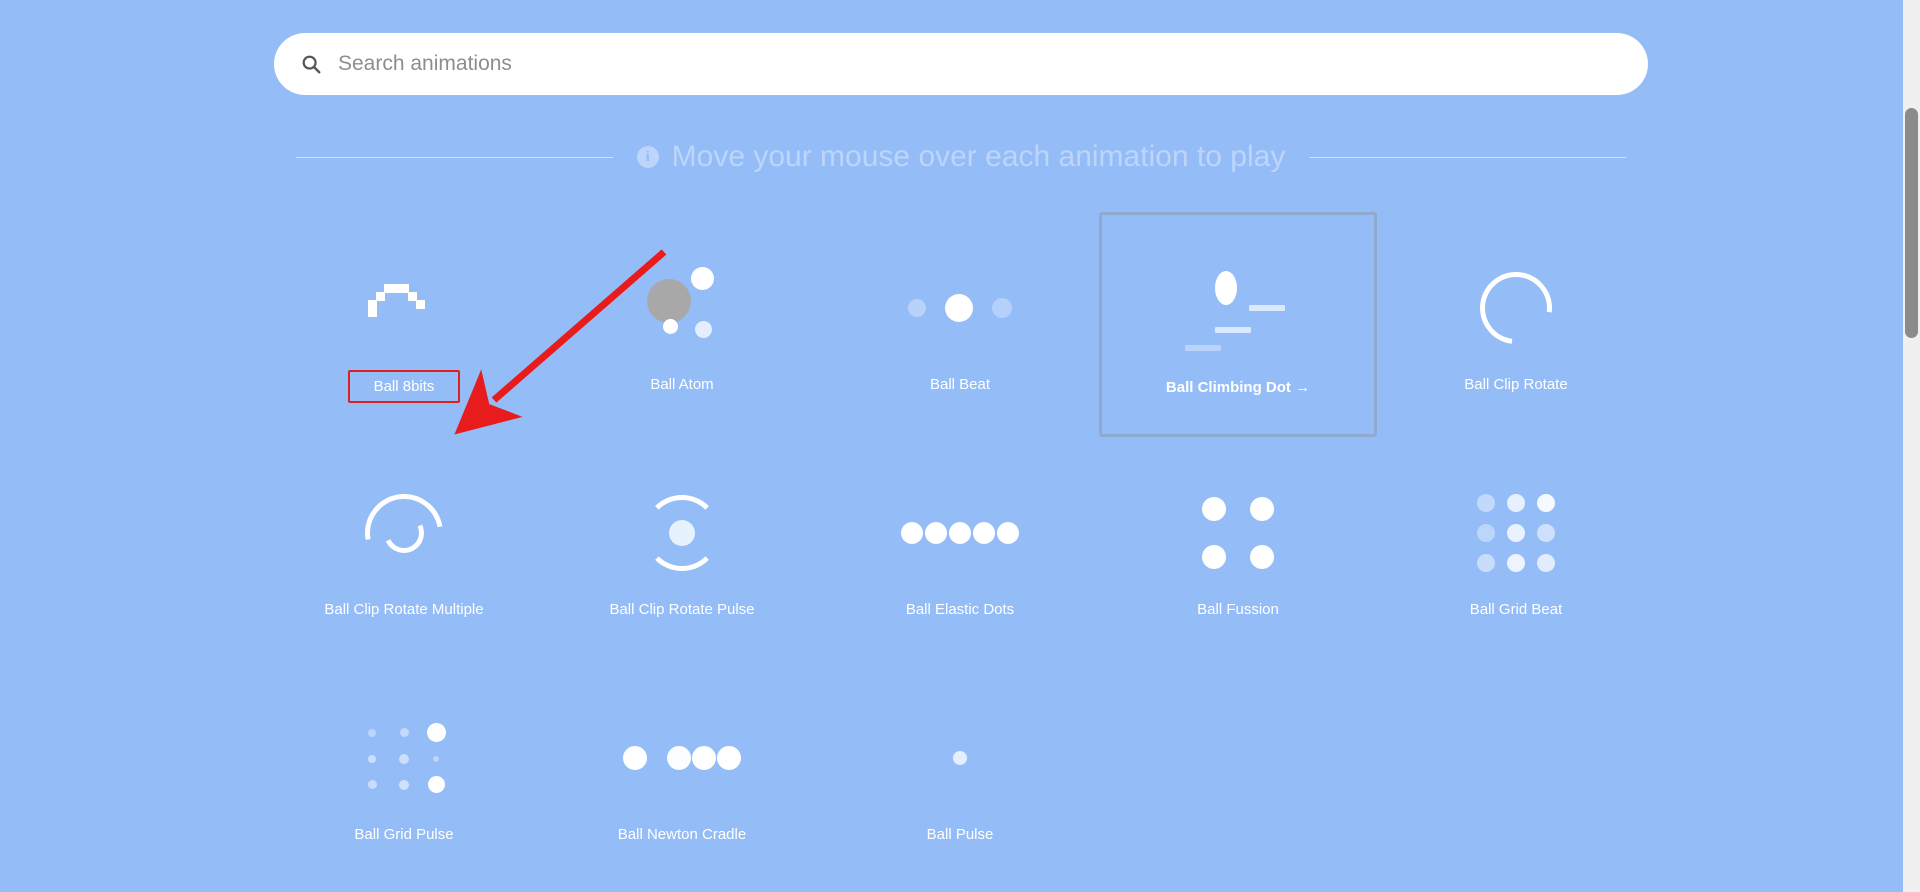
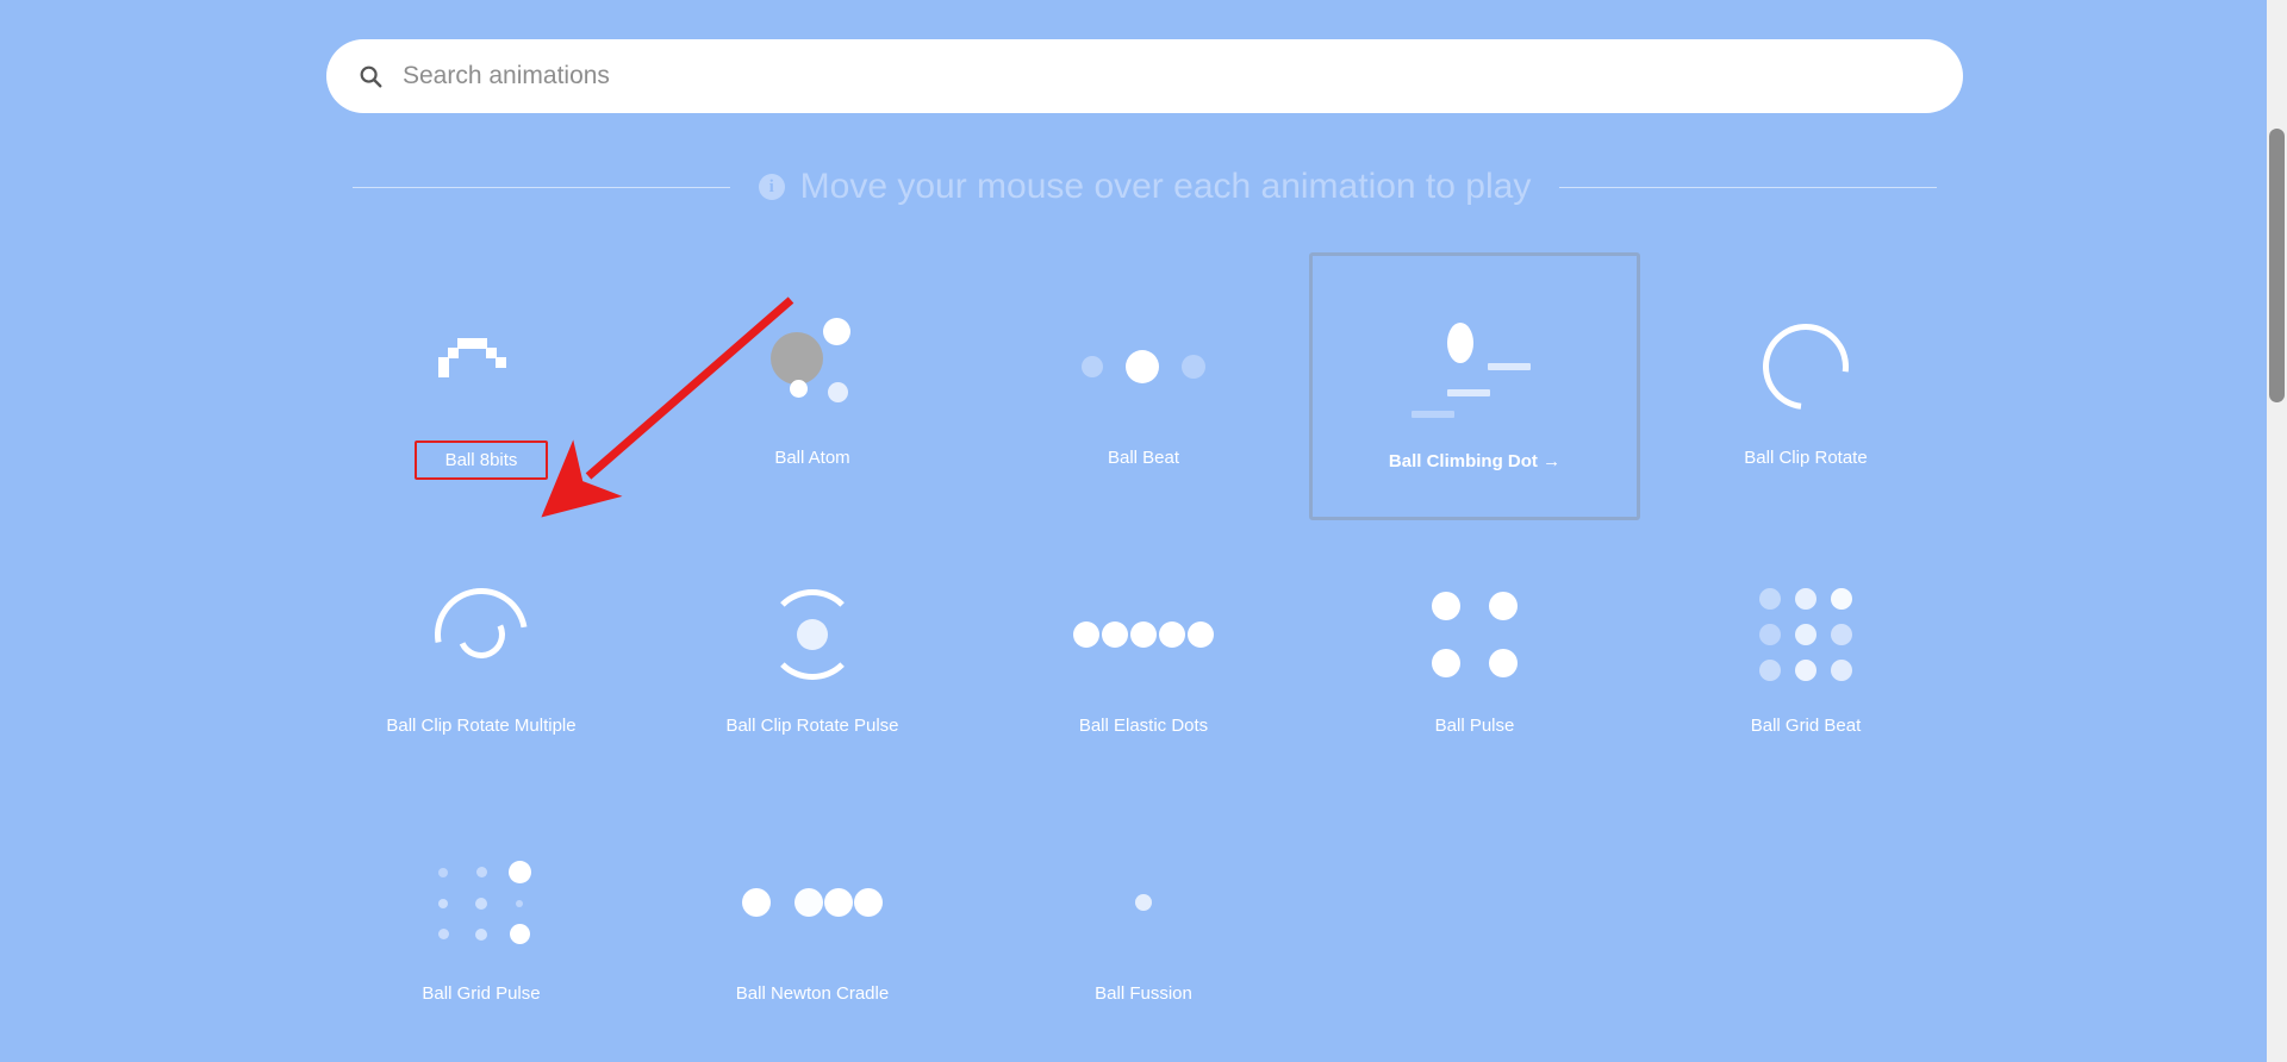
  Search animations
  i
  Move your mouse over each animation to play
  Ball 8bits
  Ball Atom
  Ball Beat
  Ball Climbing Dot →
  Ball Clip Rotate
  Ball Clip Rotate Multiple
  Ball Clip Rotate Pulse
  Ball Elastic Dots
- Ball Fussion
+ Ball Pulse
  Ball Grid Beat
  Ball Grid Pulse
  Ball Newton Cradle
- Ball Pulse
+ Ball Fussion
